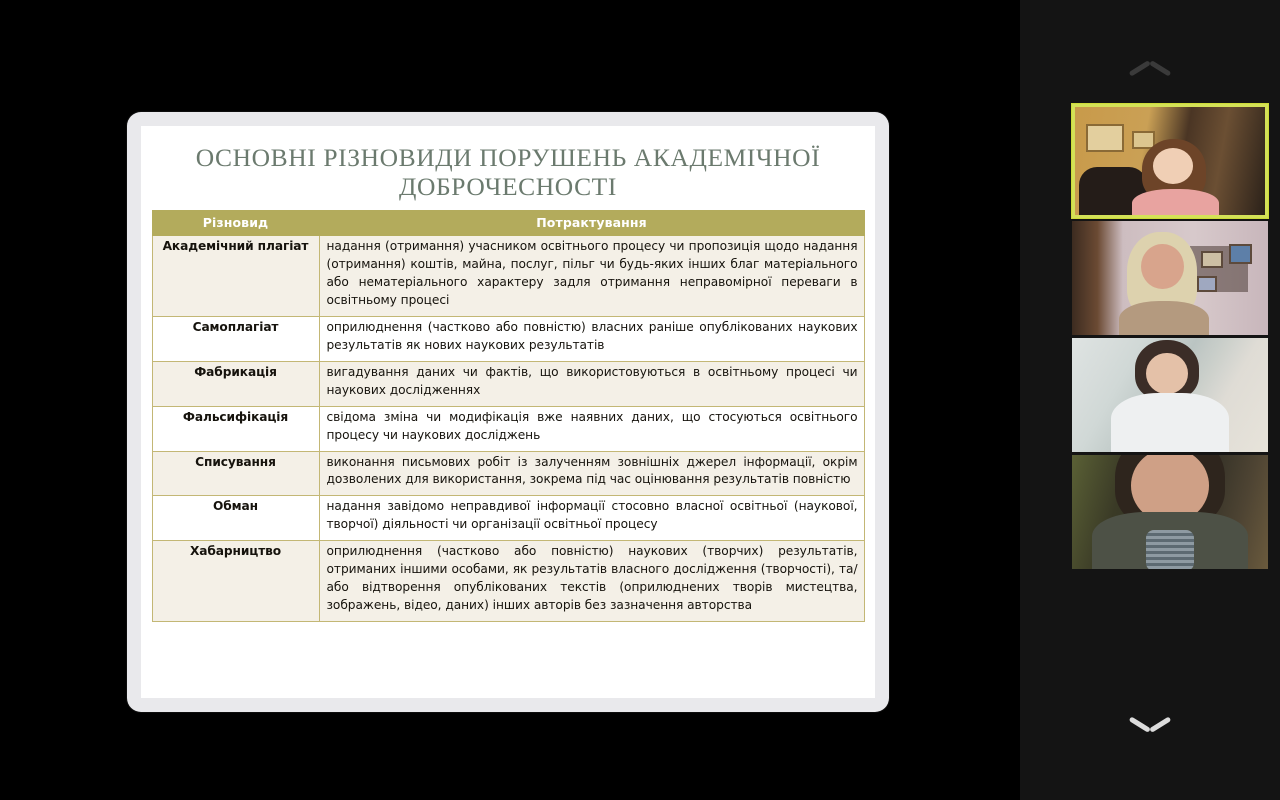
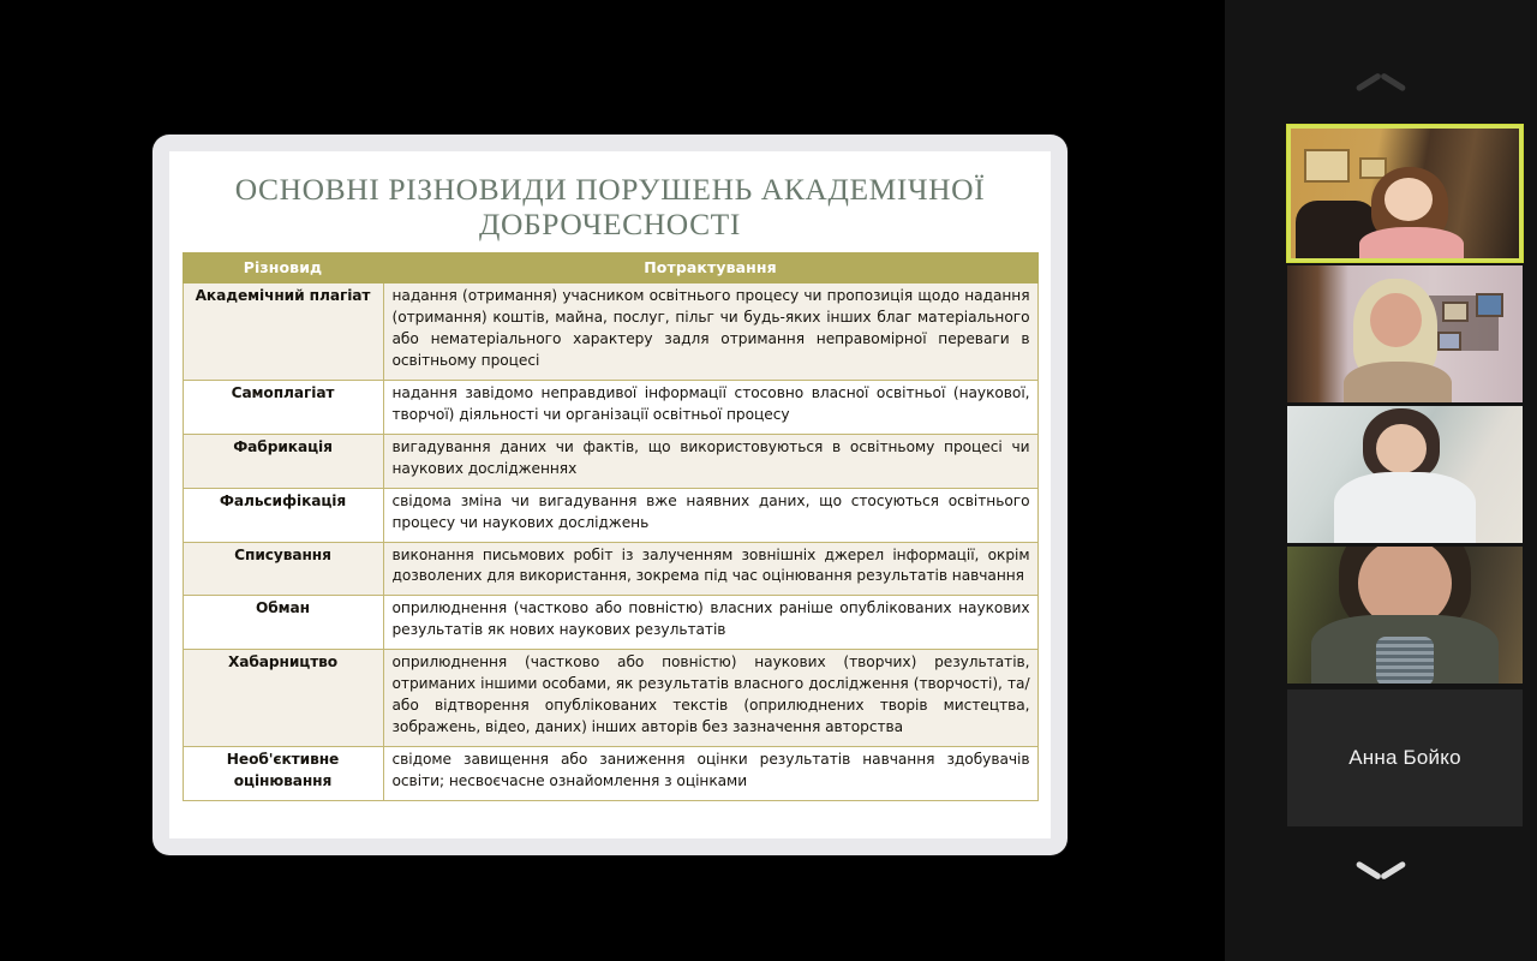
  ОСНОВНІ РІЗНОВИДИ ПОРУШЕНЬ АКАДЕМІЧНОЇ
  ДОБРОЧЕСНОСТІ
  Різновид	Потрактування
  Академічний плагіат	надання (отримання) учасником освітнього процесу чи пропозиція щодо надання (отримання) коштів, майна, послуг, пільг чи будь-яких інших благ матеріального або нематеріального характеру задля отримання неправомірної переваги в освітньому процесі
- Самоплагіат	оприлюднення (частково або повністю) власних раніше опублікованих наукових результатів як нових наукових результатів
+ Самоплагіат	надання завідомо неправдивої інформації стосовно власної освітньої (наукової, творчої) діяльності чи організації освітньої процесу
  Фабрикація	вигадування даних чи фактів, що використовуються в освітньому процесі чи наукових дослідженнях
- Фальсифікація	свідома зміна чи модифікація вже наявних даних, що стосуються освітнього процесу чи наукових досліджень
+ Фальсифікація	свідома зміна чи вигадування вже наявних даних, що стосуються освітнього процесу чи наукових досліджень
- Списування	виконання письмових робіт із залученням зовнішніх джерел інформації, окрім дозволених для використання, зокрема під час оцінювання результатів повністю
+ Списування	виконання письмових робіт із залученням зовнішніх джерел інформації, окрім дозволених для використання, зокрема під час оцінювання результатів навчання
- Обман	надання завідомо неправдивої інформації стосовно власної освітньої (наукової, творчої) діяльності чи організації освітньої процесу
+ Обман	оприлюднення (частково або повністю) власних раніше опублікованих наукових результатів як нових наукових результатів
  Хабарництво	оприлюднення (частково або повністю) наукових (творчих) результатів, отриманих іншими особами, як результатів власного дослідження (творчості), та/або відтворення опублікованих текстів (оприлюднених творів мистецтва, зображень, відео, даних) інших авторів без зазначення авторства
+ Необ'єктивне оцінювання	свідоме завищення або заниження оцінки результатів навчання здобувачів освіти; несвоєчасне ознайомлення з оцінками
+ Анна Бойко
